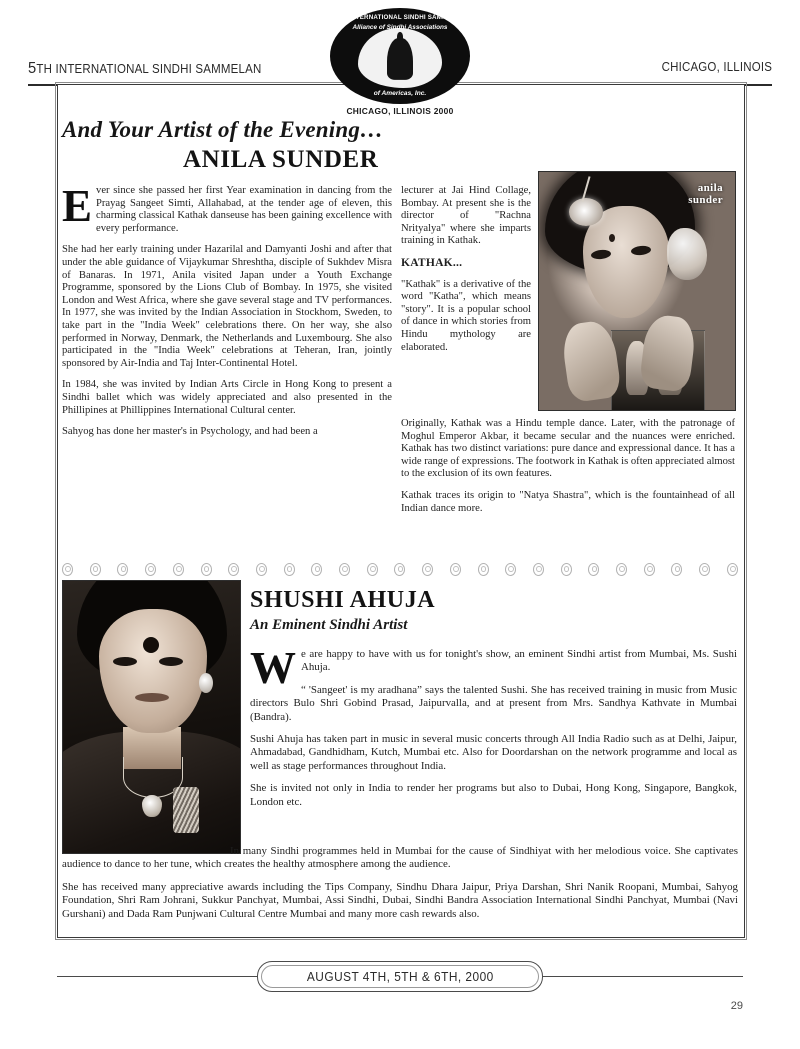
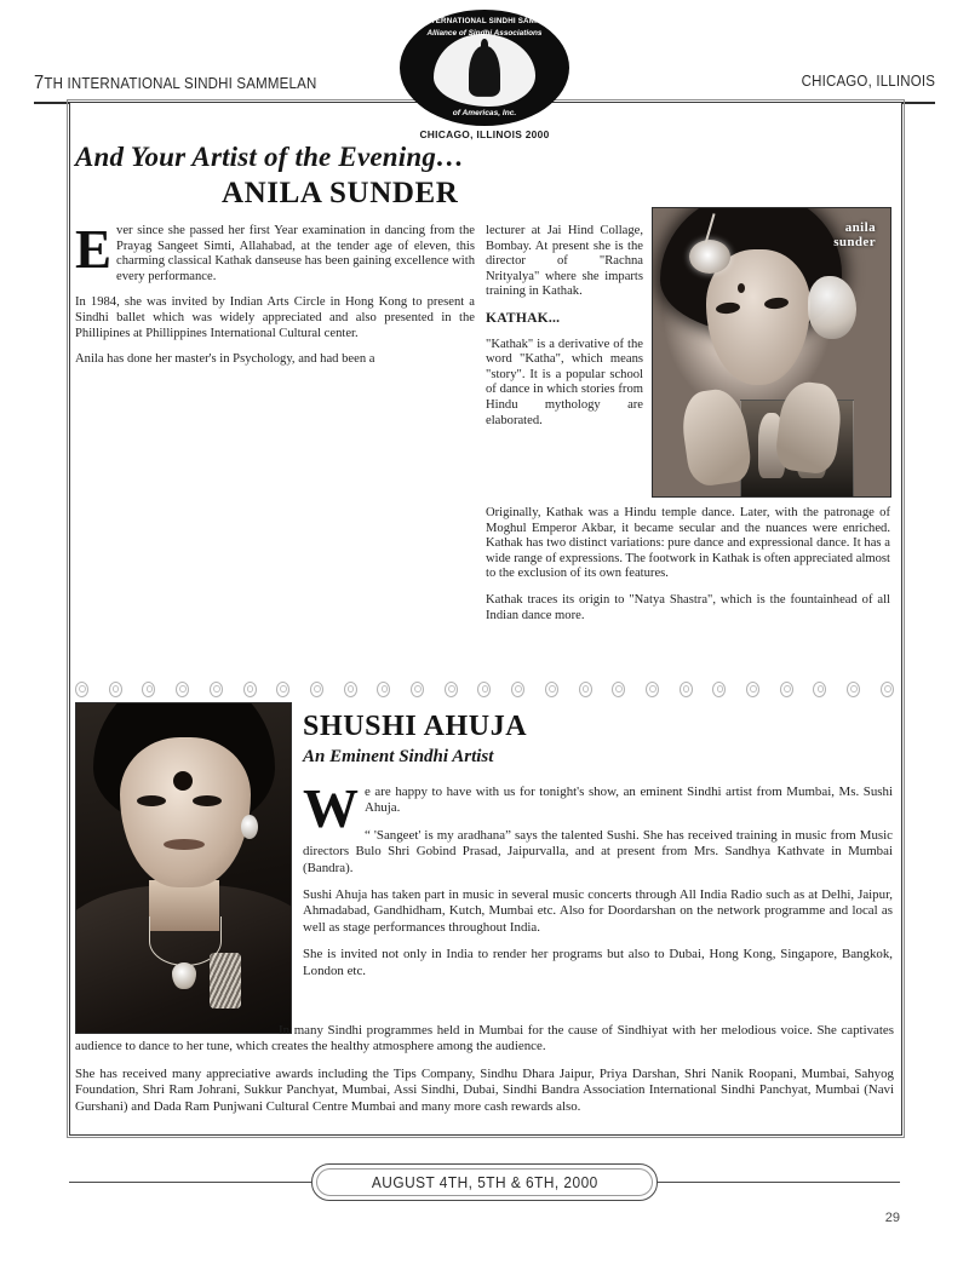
- 5TH INTERNATIONAL SINDHI SAMMELAN
+ 7TH INTERNATIONAL SINDHI SAMMELAN
  CHICAGO, ILLINOIS
  CHICAGO, ILLINOIS 2000
  And Your Artist of the Evening…
  ANILA SUNDER
  anila
  sunder
  E
  ver since she passed her first Year examination in dancing from the Prayag Sangeet Simti, Allahabad, at the tender age of eleven, this charming classical Kathak danseuse has been gaining excellence with every performance.
- She had her early training under Hazarilal and Damyanti Joshi and after that under the able guidance of Vijaykumar Shreshtha, disciple of Sukhdev Misra of Banaras. In 1971, Anila visited Japan under a Youth Exchange Programme, sponsored by the Lions Club of Bombay. In 1975, she visited London and West Africa, where she gave several stage and TV performances. In 1977, she was invited by the Indian Association in Stockhom, Sweden, to take part in the "India Week" celebrations there. On her way, she also performed in Norway, Denmark, the Netherlands and Luxembourg. She also participated in the "India Week" celebrations at Teheran, Iran, jointly sponsored by Air-India and Taj Inter-Continental Hotel.
  In 1984, she was invited by Indian Arts Circle in Hong Kong to present a Sindhi ballet which was widely appreciated and also presented in the Phillipines at Phillippines International Cultural center.
- Sahyog has done her master's in Psychology, and had been a
+ Anila has done her master's in Psychology, and had been a
  lecturer at Jai Hind Collage, Bombay. At present she is the director of "Rachna Nrityalya" where she imparts training in Kathak.
  KATHAK...
  "Kathak" is a derivative of the word "Katha", which means "story". It is a popular school of dance in which stories from Hindu mythology are elaborated.
  Originally, Kathak was a Hindu temple dance. Later, with the patronage of Moghul Emperor Akbar, it became secular and the nuances were enriched. Kathak has two distinct variations: pure dance and expressional dance. It has a wide range of expressions. The footwork in Kathak is often appreciated almost to the exclusion of its own features.
  Kathak traces its origin to "Natya Shastra", which is the fountainhead of all Indian dance more.
  SHUSHI AHUJA
  An Eminent Sindhi Artist
  W
  e are happy to have with us for tonight's show, an eminent Sindhi artist from Mumbai, Ms. Sushi Ahuja.
  “ 'Sangeet' is my aradhana” says the talented Sushi. She has received training in music from Music directors Bulo Shri Gobind Prasad, Jaipurvalla, and at present from Mrs. Sandhya Kathvate in Mumbai (Bandra).
  Sushi Ahuja has taken part in music in several music concerts through All India Radio such as at Delhi, Jaipur, Ahmadabad, Gandhidham, Kutch, Mumbai etc. Also for Doordarshan on the network programme and local as well as stage performances throughout India.
  She is invited not only in India to render her programs but also to Dubai, Hong Kong, Singapore, Bangkok, London etc.
  In many Sindhi programmes held in Mumbai for the cause of Sindhiyat with her melodious voice. She captivates audience to dance to her tune, which creates the healthy atmosphere among the audience.
  She has received many appreciative awards including the Tips Company, Sindhu Dhara Jaipur, Priya Darshan, Shri Nanik Roopani, Mumbai, Sahyog Foundation, Shri Ram Johrani, Sukkur Panchyat, Mumbai, Assi Sindhi, Dubai, Sindhi Bandra Association International Sindhi Panchyat, Mumbai (Navi Gurshani) and Dada Ram Punjwani Cultural Centre Mumbai and many more cash rewards also.
  AUGUST 4TH, 5TH & 6TH, 2000
  29
